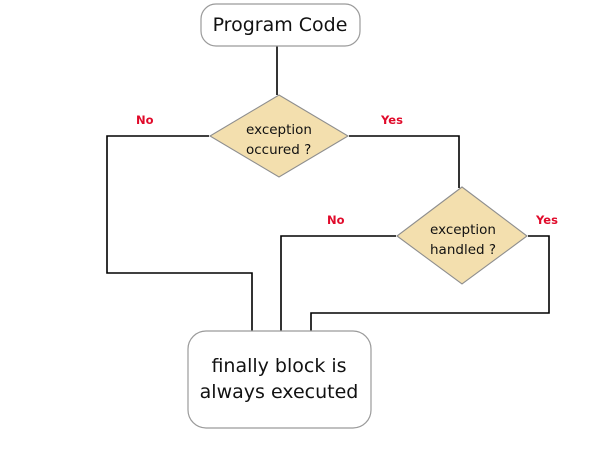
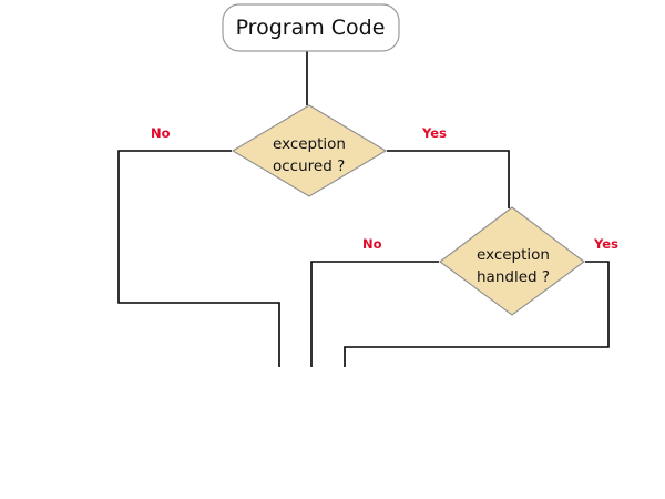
  Program Code
  exception
  occured ?
  exception
  handled ?
- finally block is
- always executed
  No
  Yes
  No
  Yes
